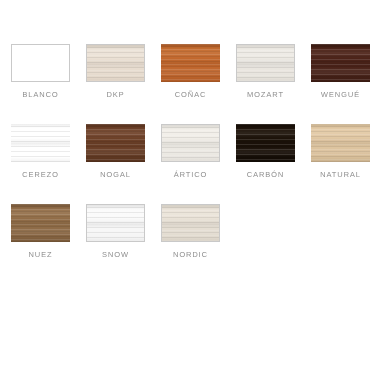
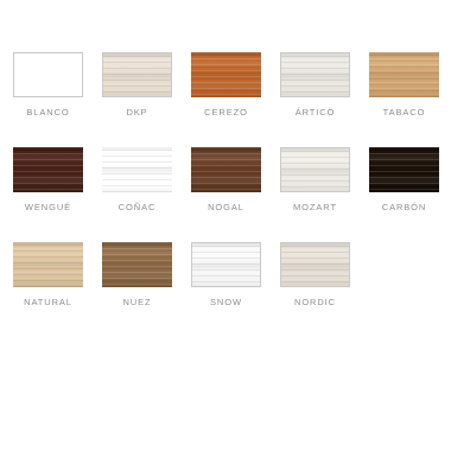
  BLANCO
  DKP
- COÑAC
+ CEREZO
- MOZART
+ ÁRTICO
+ TABACO
  WENGUÉ
- CEREZO
+ COÑAC
  NOGAL
- ÁRTICO
+ MOZART
  CARBÓN
  NATURAL
  NUEZ
  SNOW
  NORDIC
